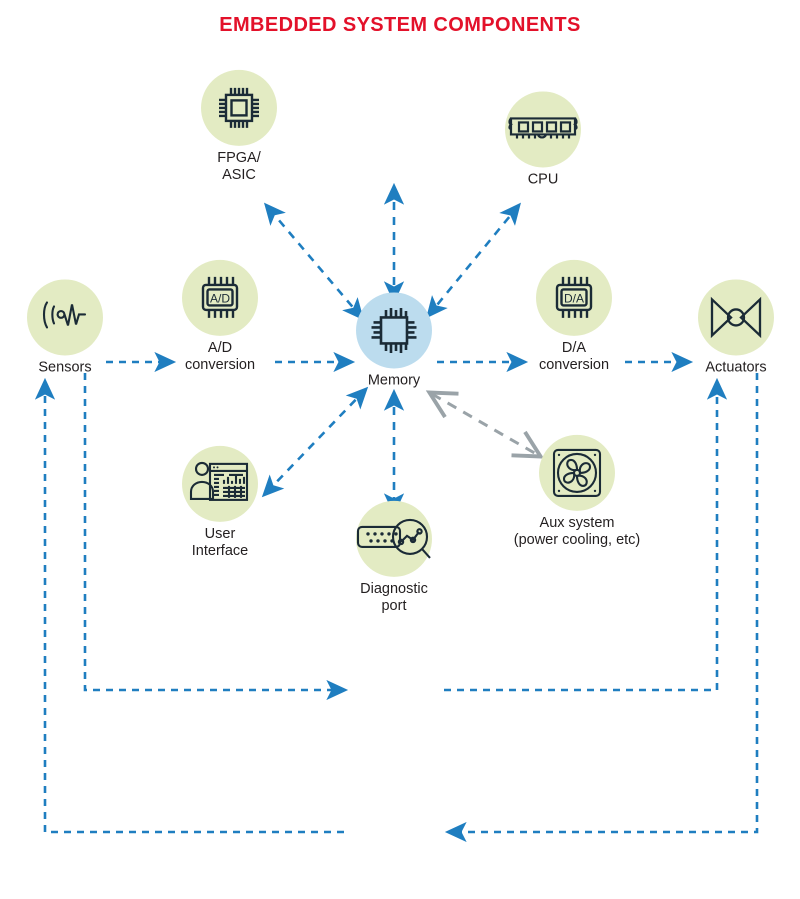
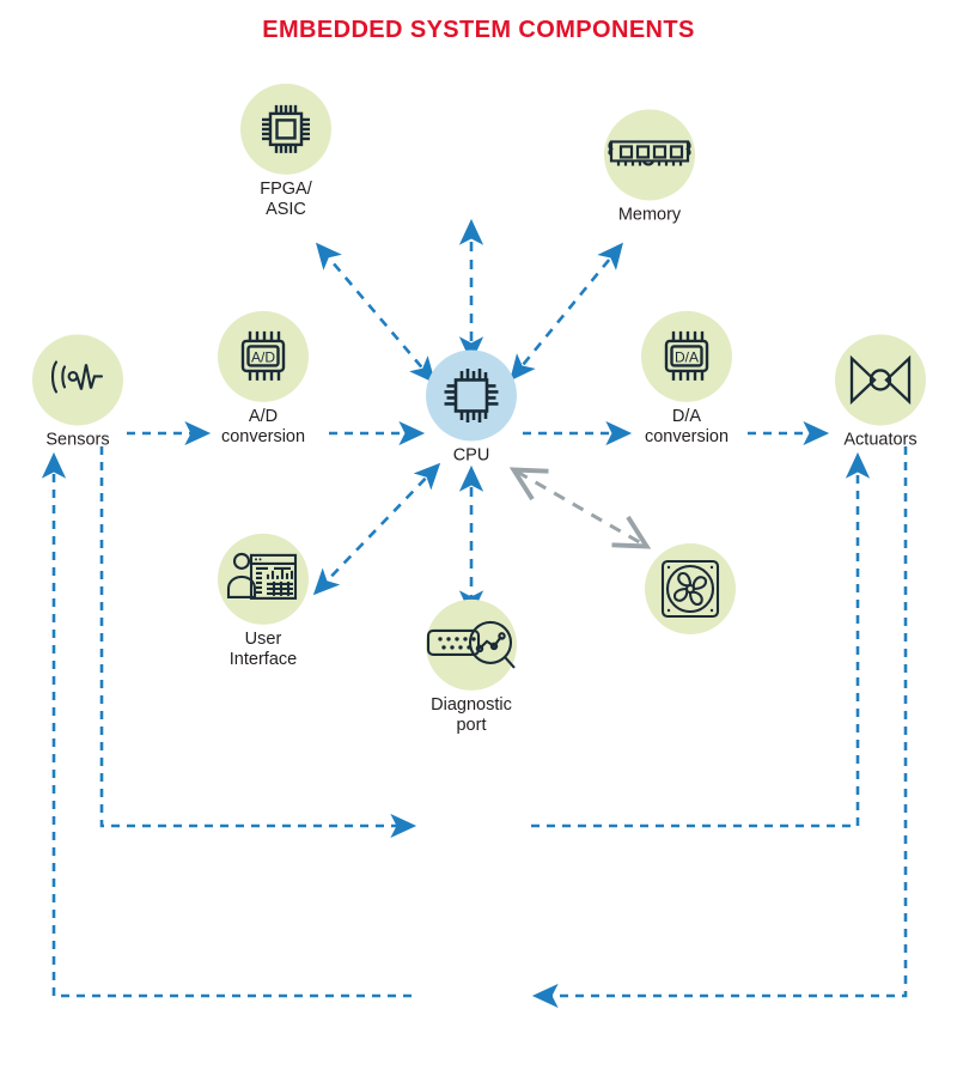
  EMBEDDED SYSTEM COMPONENTS
  FPGA/
  ASIC
- CPU
+ Memory
  Sensors
  A/D
  A/D
  conversion
- Memory
+ CPU
  D/A
  D/A
  conversion
  Actuators
  User
  Interface
  Diagnostic
  port
- Aux system
- (power cooling, etc)
